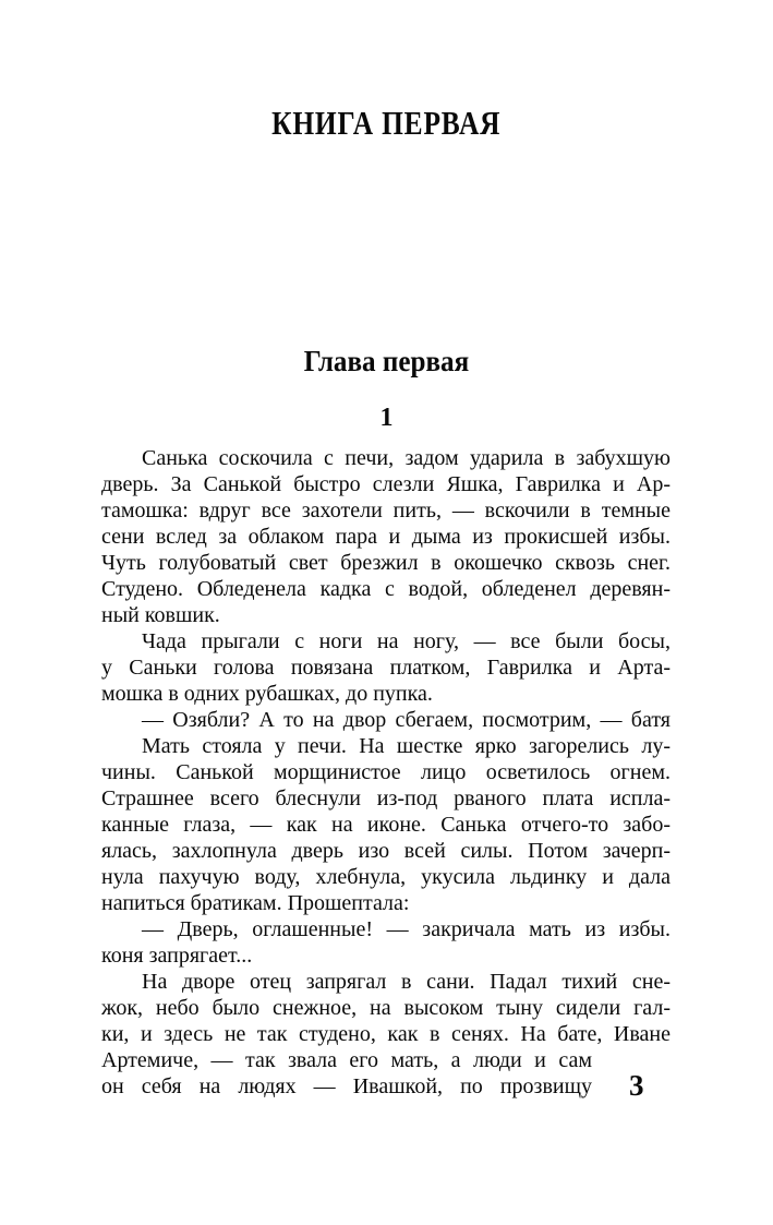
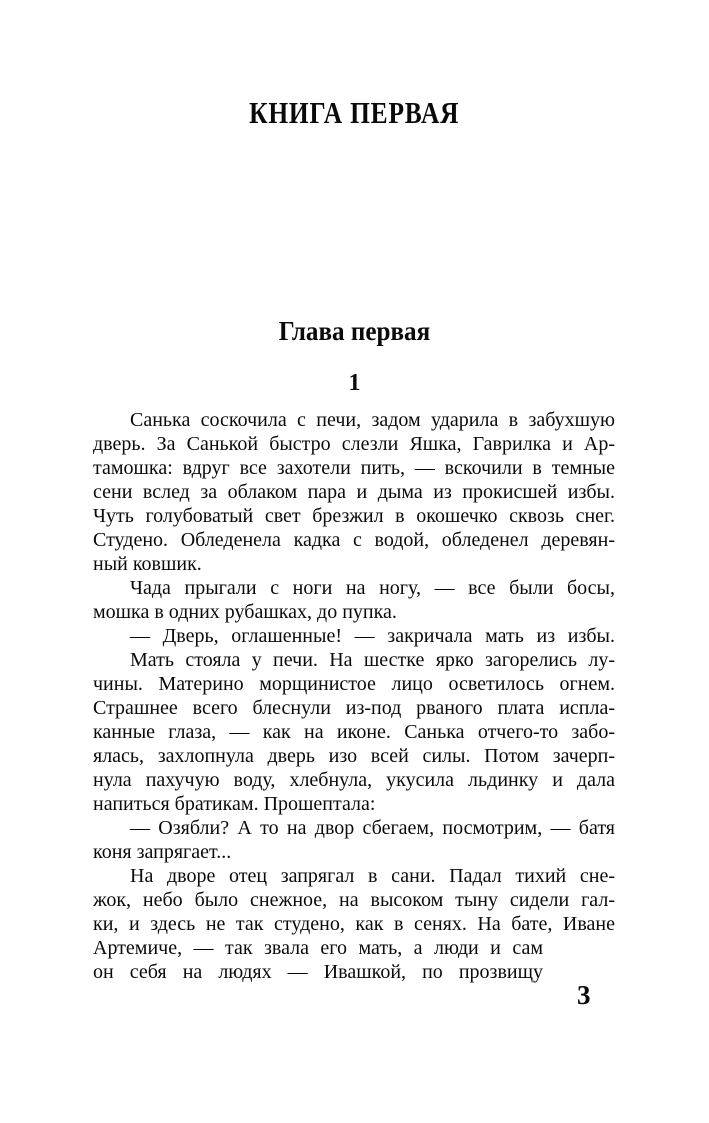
  КНИГА ПЕРВАЯ
  Глава первая
  1
  Санька соскочила с печи, задом ударила в забухшую
  дверь. За Санькой быстро слезли Яшка, Гаврилка и Ар-
  тамошка: вдруг все захотели пить, — вскочили в темные
  сени вслед за облаком пара и дыма из прокисшей избы.
  Чуть голубоватый свет брезжил в окошечко сквозь снег.
  Студено. Обледенела кадка с водой, обледенел деревян-
  ный ковшик.
  Чада прыгали с ноги на ногу, — все были босы,
- у Саньки голова повязана платком, Гаврилка и Арта-
  мошка в одних рубашках, до пупка.
- — Озябли? А то на двор сбегаем, посмотрим, — батя
+ — Дверь, оглашенные! — закричала мать из избы.
  Мать стояла у печи. На шестке ярко загорелись лу-
- чины. Санькой морщинистое лицо осветилось огнем.
+ чины. Материно морщинистое лицо осветилось огнем.
  Страшнее всего блеснули из-под рваного плата испла-
  канные глаза, — как на иконе. Санька отчего-то забо-
  ялась, захлопнула дверь изо всей силы. Потом зачерп-
  нула пахучую воду, хлебнула, укусила льдинку и дала
  напиться братикам. Прошептала:
- — Дверь, оглашенные! — закричала мать из избы.
+ — Озябли? А то на двор сбегаем, посмотрим, — батя
  коня запрягает...
  На дворе отец запрягал в сани. Падал тихий сне-
  жок, небо было снежное, на высоком тыну сидели гал-
  ки, и здесь не так студено, как в сенях. На бате, Иване
  Артемиче, — так звала его мать, а люди и сам
  он себя на людях — Ивашкой, по прозвищу
  3
